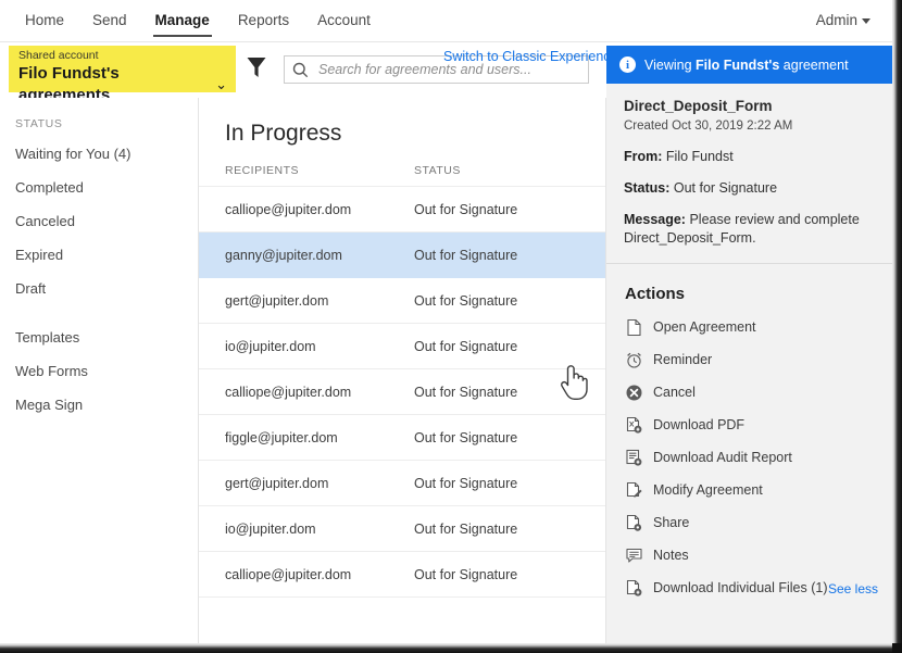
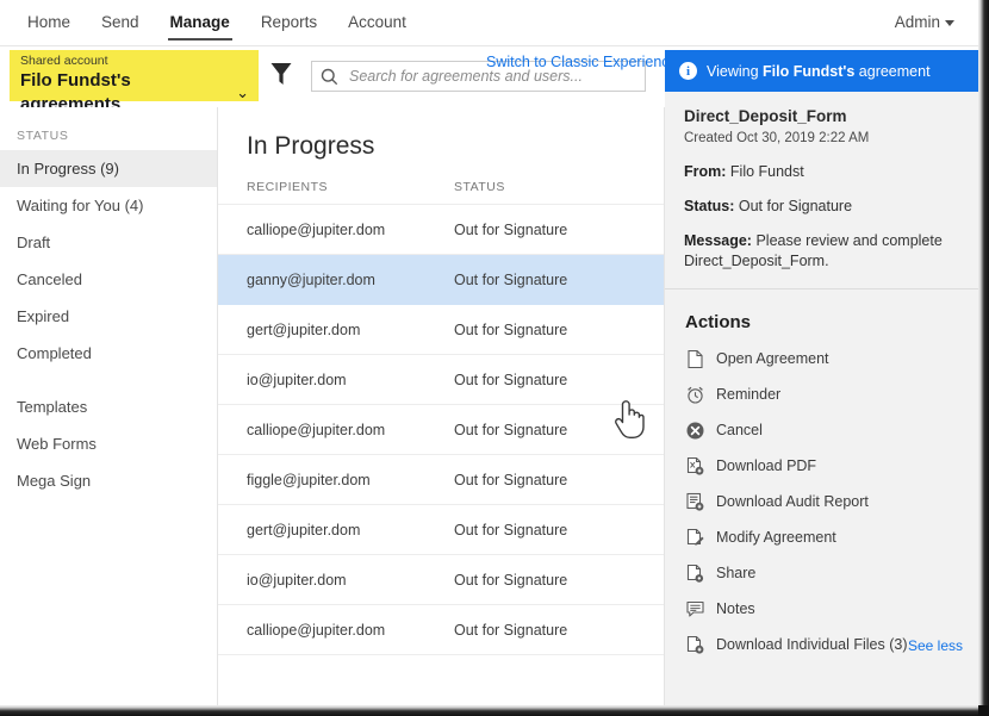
  Home
  Send
  Manage
  Reports
  Account
  Admin
  Shared account
  Filo Fundst's agreements
  ⌄
  Search for agreements and users...
  Switch to Classic Experien
  STATUS
+ In Progress (9)
  Waiting for You (4)
- Completed
+ Draft
  Canceled
  Expired
- Draft
+ Completed
  Templates
  Web Forms
  Mega Sign
  In Progress
  RECIPIENTS
  STATUS
  calliope@jupiter.dom
  Out for Signature
  ganny@jupiter.dom
  Out for Signature
  gert@jupiter.dom
  Out for Signature
  io@jupiter.dom
  Out for Signature
  calliope@jupiter.dom
  Out for Signature
  figgle@jupiter.dom
  Out for Signature
  gert@jupiter.dom
  Out for Signature
  io@jupiter.dom
  Out for Signature
  calliope@jupiter.dom
  Out for Signature
  i
  Viewing Filo Fundst's agreement
  Direct_Deposit_Form
  Created Oct 30, 2019 2:22 AM
  From: Filo Fundst
  Status: Out for Signature
  Message: Please review and complete Direct_Deposit_Form.
  Actions
  Open Agreement
  Reminder
  Cancel
  Download PDF
  Download Audit Report
  Modify Agreement
  Share
  Notes
- Download Individual Files (1)
+ Download Individual Files (3)
  See less
